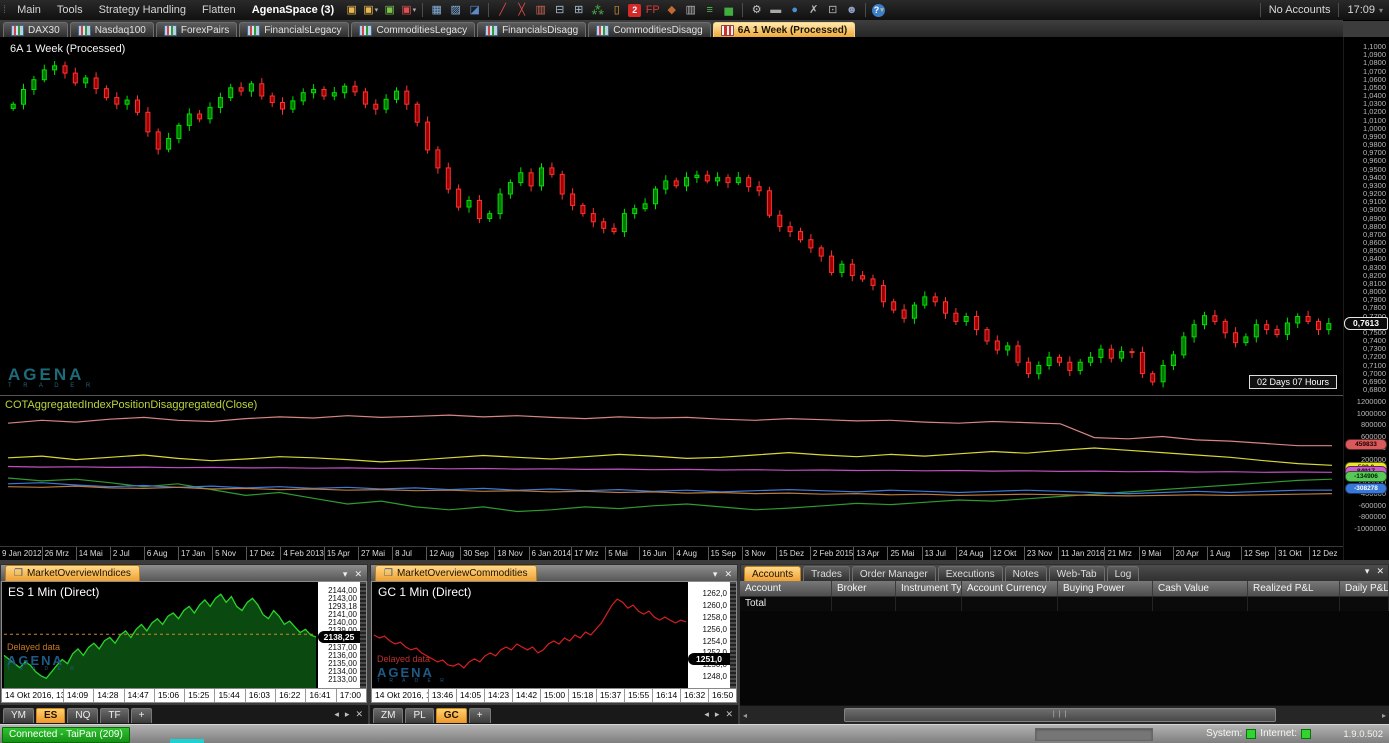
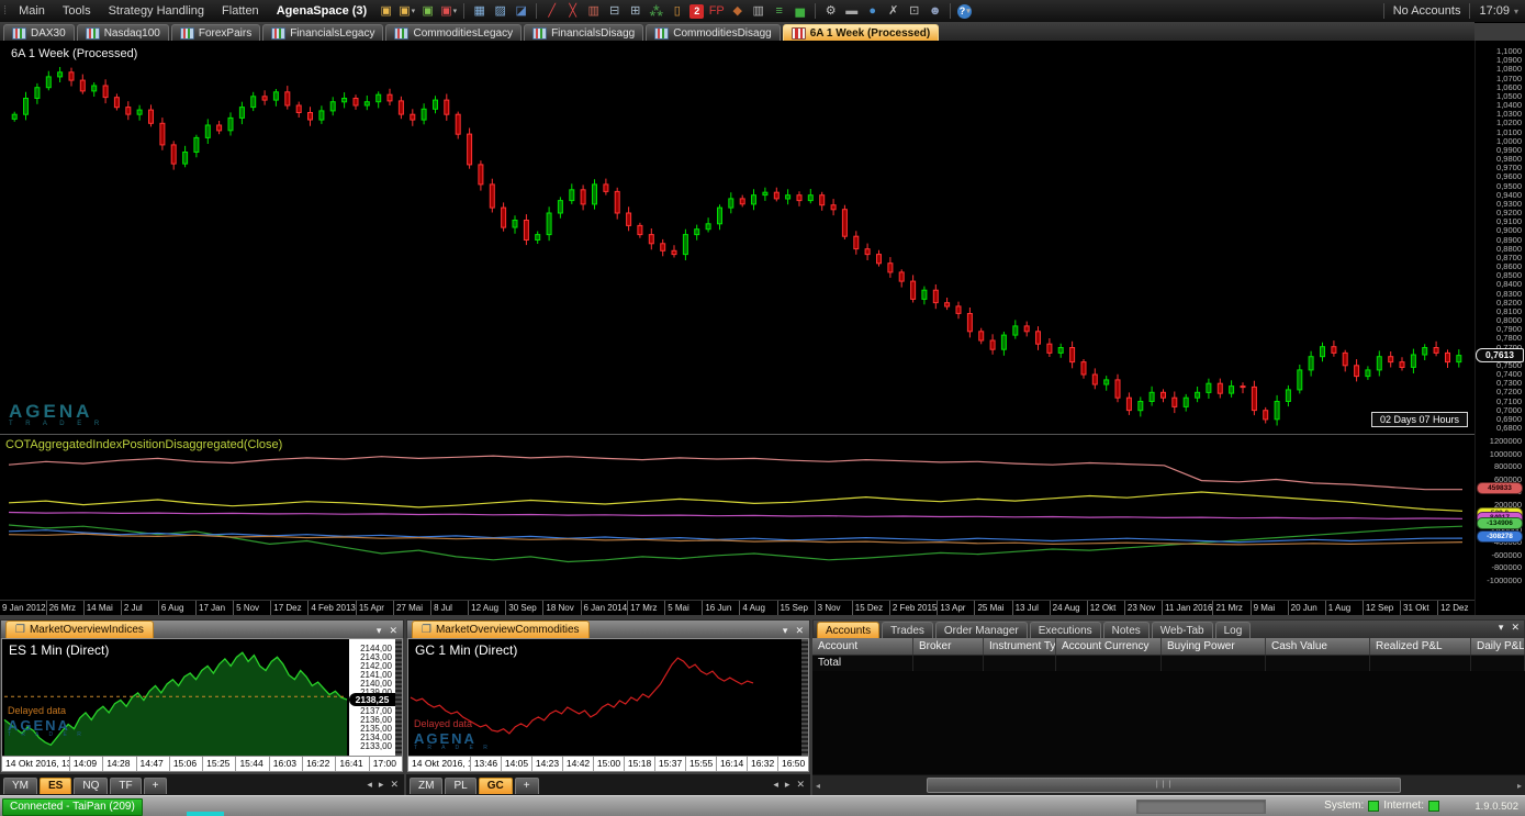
  ⁞
  Main
  Tools
  Strategy Handling
  Flatten
  AgenaSpace (3)
  ▣
  ▣
  ▣
  ▣
  ▦
  ▨
  ◪
  ╱
  ╳
  ▥
  ⊟
  ⊞
  ⁂
  ▯
  2
  FP
  ◆
  ▥
  ≡
  ▅
  ⚙
  ▬
  ●
  ✗
  ⊡
  ☻
  ?
  No Accounts
  17:09
  ▾
  DAX30
  Nasdaq100
  ForexPairs
  FinancialsLegacy
  CommoditiesLegacy
  FinancialsDisagg
  CommoditiesDisagg
  6A 1 Week (Processed)
  6A 1 Week (Processed)
  AGENA
  02 Days 07 Hours
  COTAggregatedIndexPositionDisaggregated(Close)
  9 Jan 2012
  26 Mrz
  14 Mai
  2 Jul
  6 Aug
  17 Jan
  5 Nov
  17 Dez
  4 Feb 2013
  15 Apr
  27 Mai
  8 Jul
  12 Aug
  30 Sep
  18 Nov
  6 Jan 2014
  17 Mrz
  5 Mai
  16 Jun
  4 Aug
  15 Sep
  3 Nov
  15 Dez
  2 Feb 2015
  13 Apr
  25 Mai
  13 Jul
  24 Aug
  12 Okt
  23 Nov
  11 Jan 2016
  21 Mrz
  9 Mai
- 20 Apr
+ 20 Jun
  1 Aug
  12 Sep
  31 Okt
  12 Dez
  1,1000
  1,0900
  1,0800
  1,0700
  1,0600
  1,0500
  1,0400
  1,0300
  1,0200
  1,0100
  1,0000
  0,9900
  0,9800
  0,9700
  0,9600
  0,9500
  0,9400
  0,9300
  0,9200
  0,9100
  0,9000
  0,8900
  0,8800
  0,8700
  0,8600
  0,8500
  0,8400
  0,8300
  0,8200
  0,8100
  0,8000
  0,7900
  0,7800
  0,7500
  0,7400
  0,7300
  0,7200
  0,7100
  0,7000
  0,6900
  0,6800
  1200000
  1000000
  800000
  600000
  200000
  -600000
  -800000
  -1000000
  0,7613
  ❐
  MarketOverviewIndices
  ▾
  ✕
  ES 1 Min (Direct)
  AGENA
  Delayed data
  2144,00
  2143,00
- 1293,18
+ 2142,00
  2141,00
  2140,00
  2137,00
  2136,00
  2135,00
  2134,00
  2133,00
  2138,25
  14 Okt 2016, 1
  14:09
  14:28
  14:47
  15:06
  15:25
  15:44
  16:03
  16:22
  16:41
  17:00
  YM
  ES
  NQ
  TF
  +
  ◂
  ▸
  ✕
  ❐
  MarketOverviewCommodities
  ▾
  ✕
  GC 1 Min (Direct)
  AGENA
  Delayed data
- 1262,0
- 1260,0
- 1258,0
- 1256,0
- 1254,0
- 1250,0
- 1248,0
- 1251,0
  13:46
  14:05
  14:23
  14:42
  15:00
  15:18
  15:37
  15:55
  16:14
  16:32
  16:50
  ZM
  PL
  GC
  +
  ◂
  ▸
  ✕
  Accounts
  Trades
  Order Manager
  Executions
  Notes
  Web-Tab
  Log
  ▾
  ✕
  Account
  Broker
  Instrument Ty
  Account Currency
  Buying Power
  Cash Value
  Realized P&L
  Daily P&L
  Total
  ◂
  ▸
  Connected - TaiPan (209)
  System:
  Internet:
  1.9.0.502
